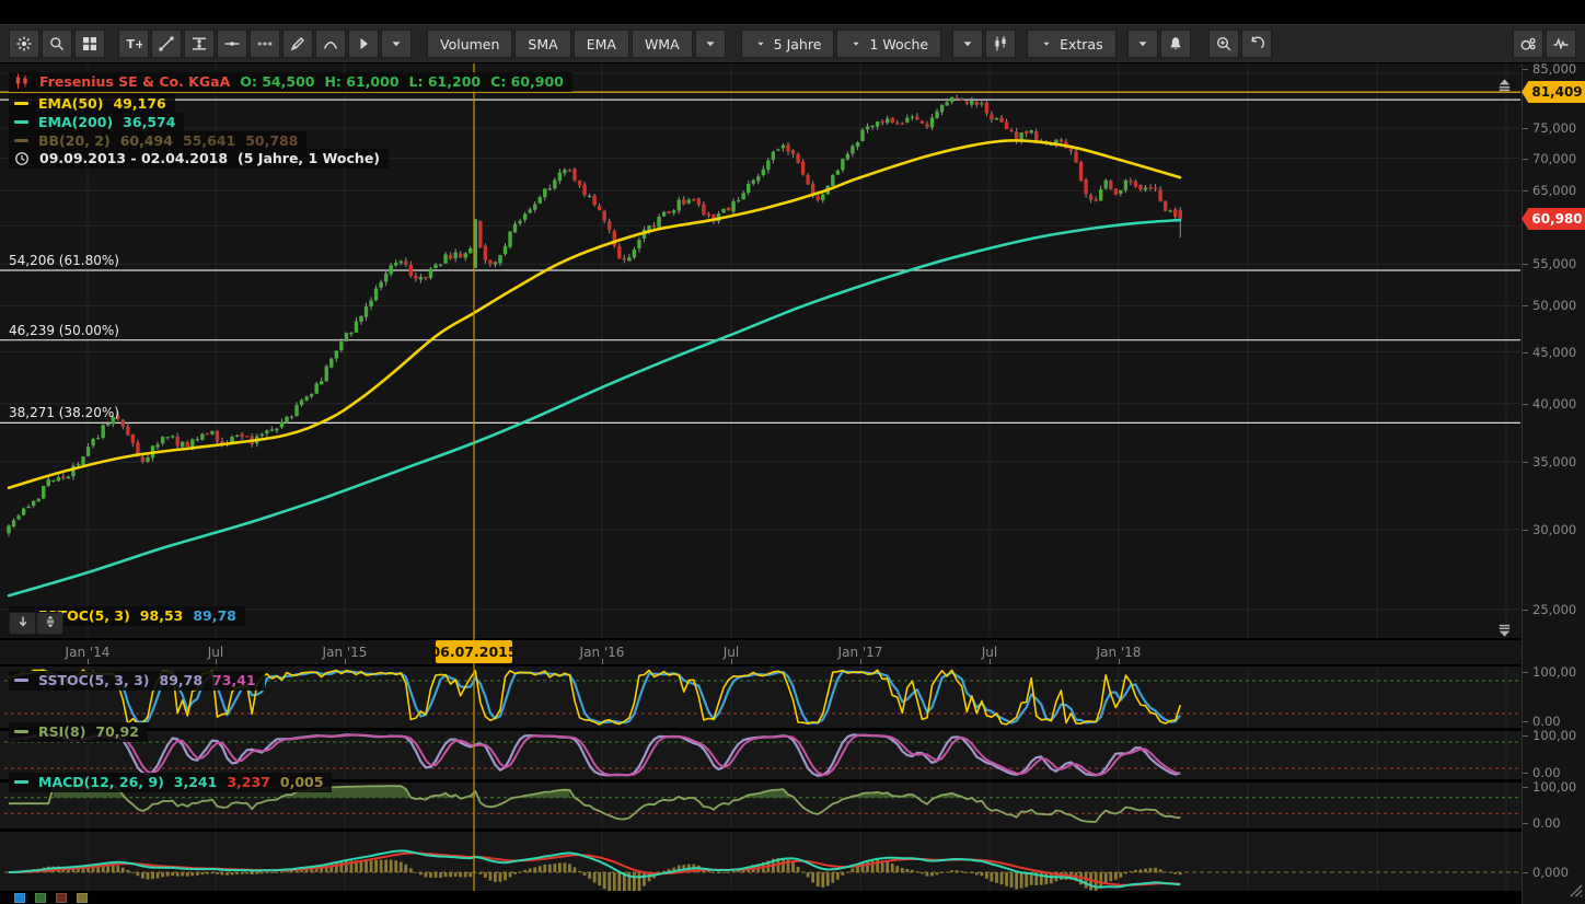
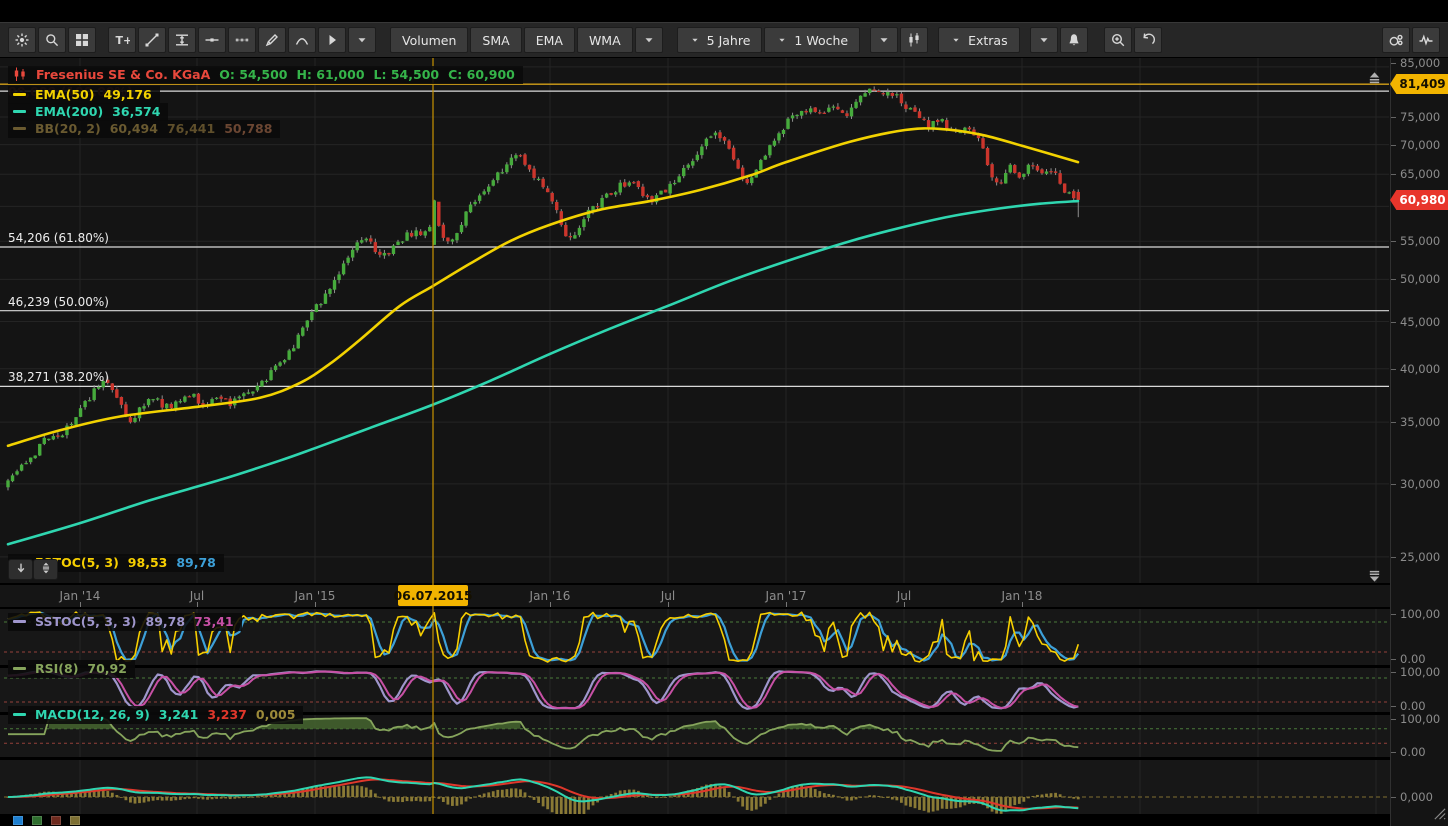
  T+
  Volumen
  SMA
  EMA
  WMA
  5 Jahre
  1 Woche
  Extras
  80,000 (100.00%)
  Fresenius SE & Co. KGaA
  O: 54,500
  H: 61,000
- L: 61,200
+ L: 54,500
  C: 60,900
  EMA(50)
  49,176
  EMA(200)
  36,574
  BB(20, 2)
  60,494
- 55,641
+ 76,441
  50,788
- 09.09.2013 - 02.04.2018
- (5 Jahre, 1 Woche)
  OC(5, 3)
  98,53
  89,78
  SSTOC(5, 3, 3)
  89,78
  73,41
  RSI(8)
  70,92
  MACD(12, 26, 9)
  3,241
  3,237
  0,005
  81,409
  60,980
  06.07.2015
  85,000
  75,000
  70,000
  65,000
  55,000
  50,000
  45,000
  40,000
  35,000
  30,000
  25,000
  Jan '14
  Jul
  Jan '15
  Jan '16
  Jul
  Jan '17
  Jul
  Jan '18
  100,00
  0.00
  100,00
  0.00
  100,00
  0.00
  0,000
  54,206 (61.80%)
  46,239 (50.00%)
  38,271 (38.20%)
